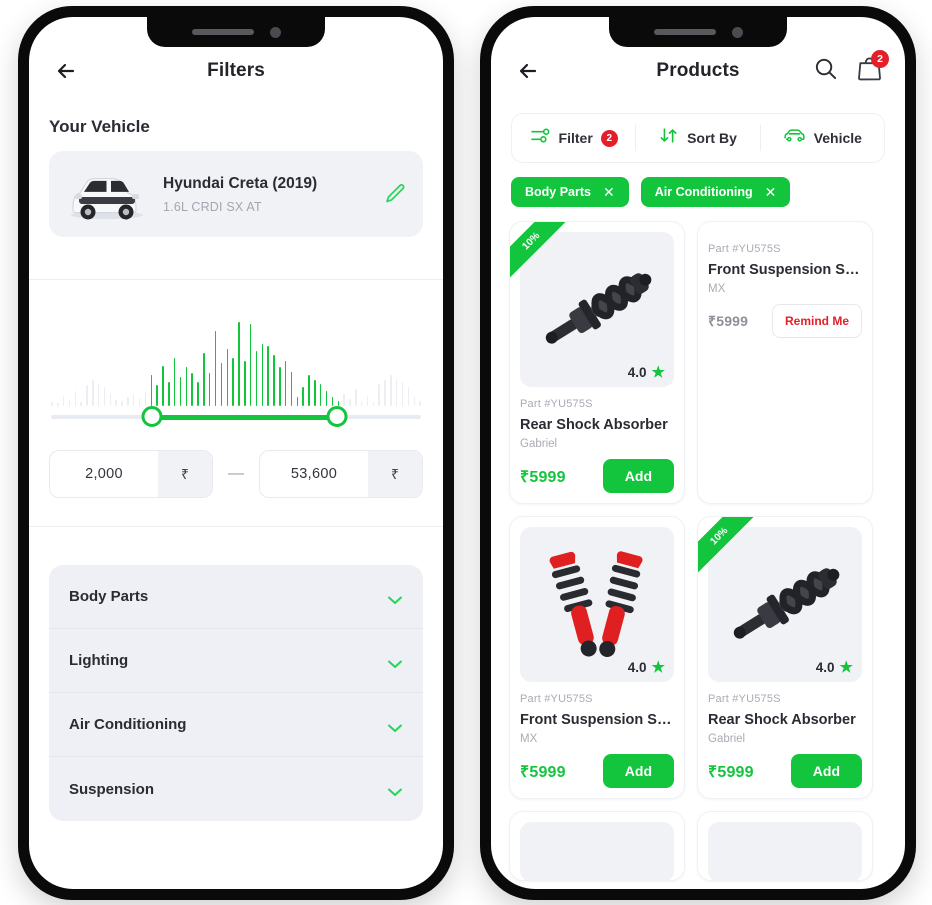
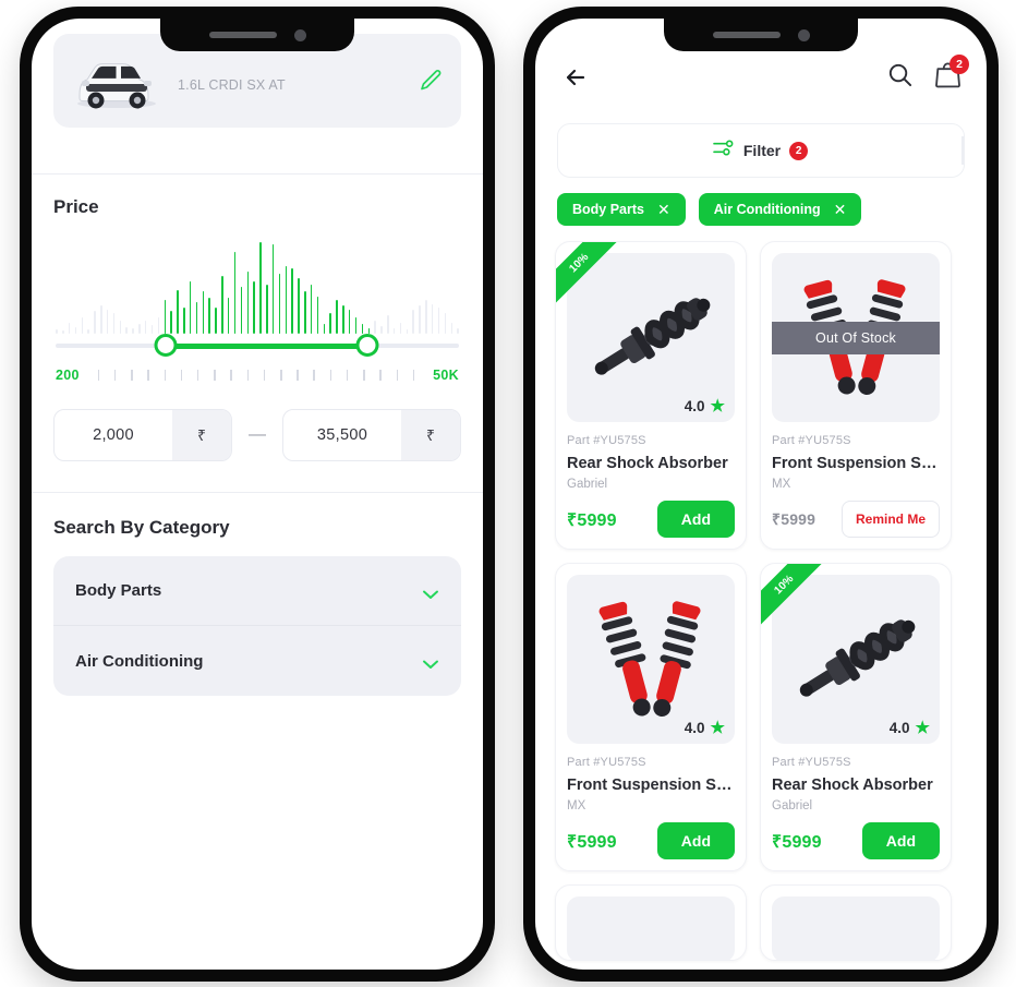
- Filters
- Your Vehicle
- Hyundai Creta (2019)
  1.6L CRDI SX AT
+ Price
+ 200
+ 50K
  2,000
  ₹
  —
- 53,600
+ 35,500
  ₹
+ Search By Category
  Body Parts
- Lighting
  Air Conditioning
- Suspension
- Products
  2
  Filter
  2
- Sort By
- Vehicle
  Body Parts
  ✕
  Air Conditioning
  ✕
  4.0
  ★
  Part #YU575S
  Rear Shock Absorber
  Gabriel
  ₹5999
  Add
+ Out Of Stock
  Part #YU575S
  Front Suspension Stru
  MX
  ₹5999
  Remind Me
  4.0
  ★
  Part #YU575S
  Front Suspension Stru
  MX
  ₹5999
  Add
  4.0
  ★
  Part #YU575S
  Rear Shock Absorber
  Gabriel
  ₹5999
  Add
